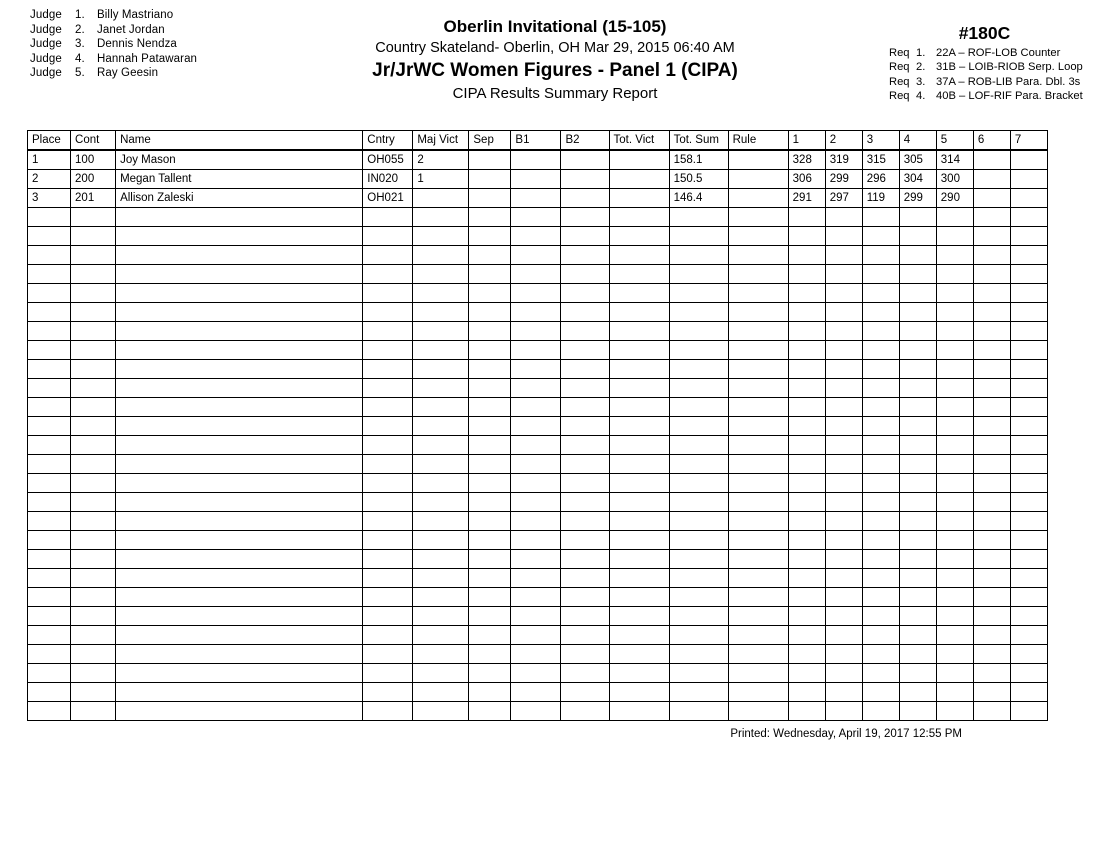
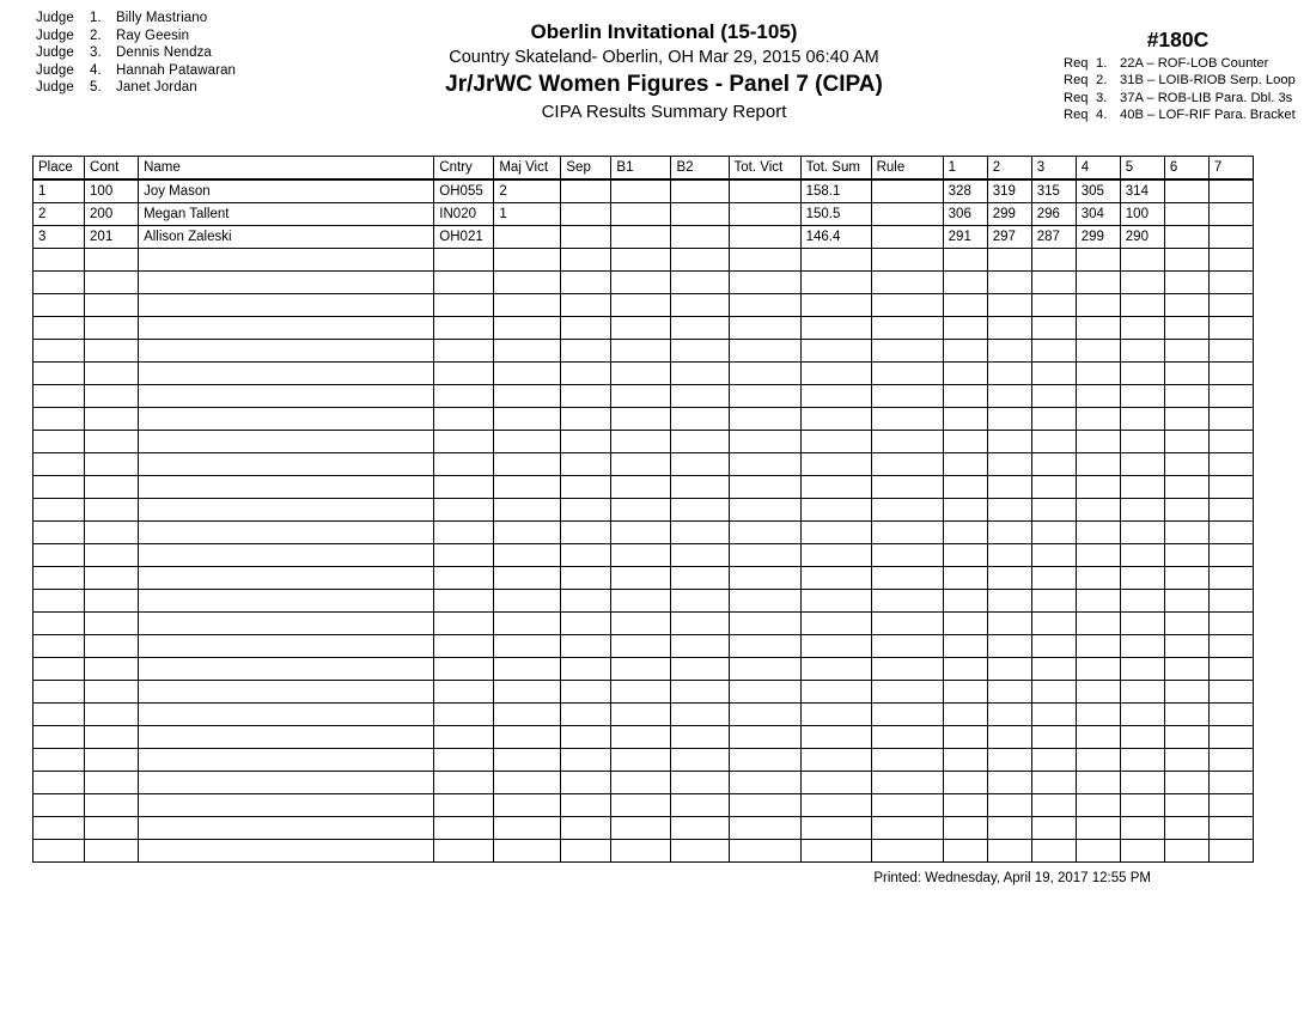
  Judge 1. Billy Mastriano
- Judge 2. Janet Jordan
+ Judge 2. Ray Geesin
  Judge 3. Dennis Nendza
  Judge 4. Hannah Patawaran
- Judge 5. Ray Geesin
+ Judge 5. Janet Jordan
  Oberlin Invitational (15-105)
  Country Skateland- Oberlin, OH Mar 29, 2015 06:40 AM
- Jr/JrWC Women Figures - Panel 1 (CIPA)
+ Jr/JrWC Women Figures - Panel 7 (CIPA)
  CIPA Results Summary Report
  #180C
  Req 1. 22A – ROF-LOB Counter
  Req 2. 31B – LOIB-RIOB Serp. Loop
  Req 3. 37A – ROB-LIB Para. Dbl. 3s
  Req 4. 40B – LOF-RIF Para. Bracket
  Place	Cont	Name	Cntry	Maj Vict	Sep	B1	B2	Tot. Vict	Tot. Sum	Rule	1	2	3	4	5	6	7
  1	100	Joy Mason	OH055	2					158.1		328	319	315	305	314
- 2	200	Megan Tallent	IN020	1					150.5		306	299	296	304	300
+ 2	200	Megan Tallent	IN020	1					150.5		306	299	296	304	100
- 3	201	Allison Zaleski	OH021						146.4		291	297	119	299	290
+ 3	201	Allison Zaleski	OH021						146.4		291	297	287	299	290
  Printed: Wednesday, April 19, 2017 12:55 PM
